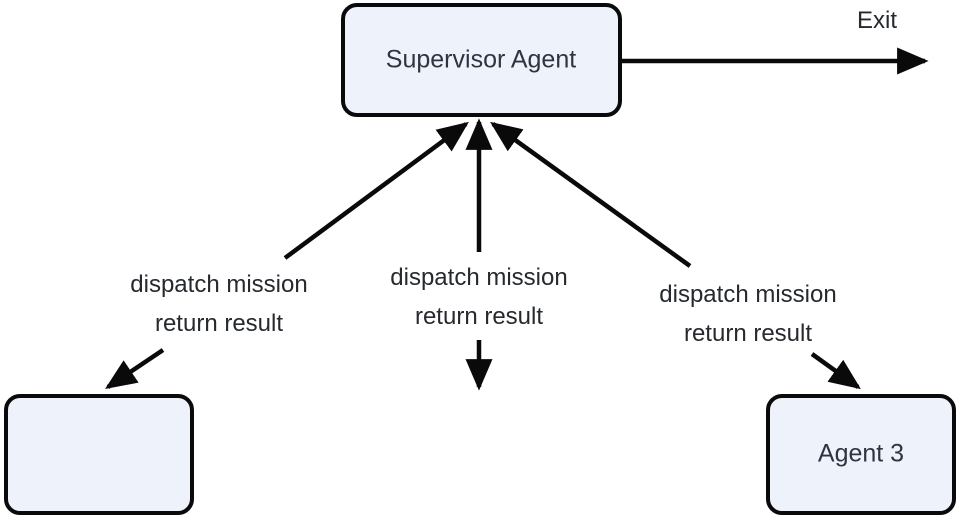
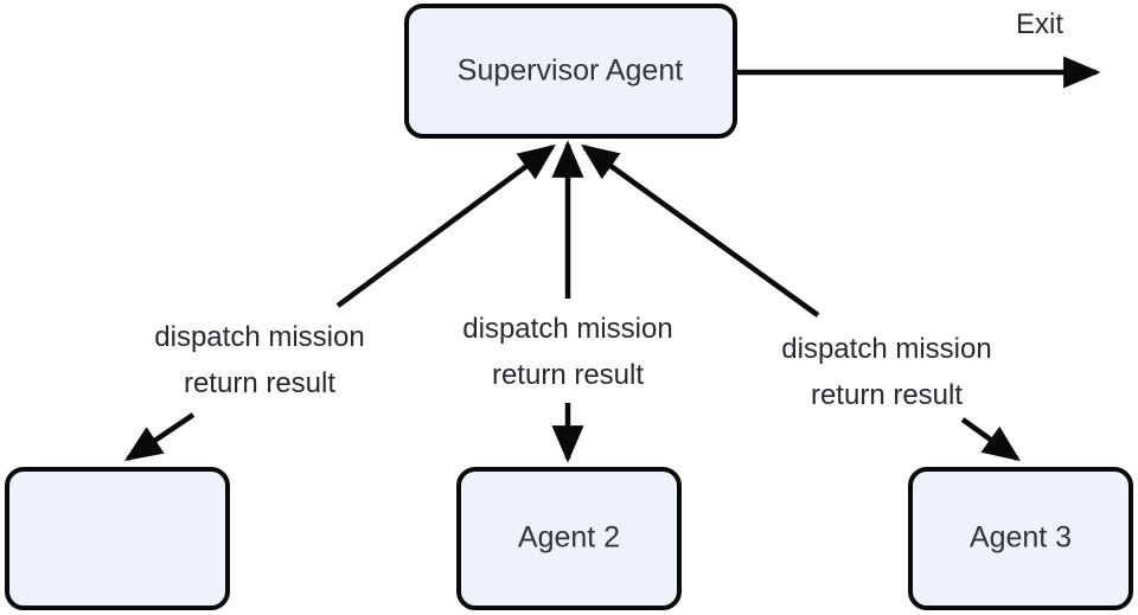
  Supervisor Agent
+ Agent 2
  Agent 3
  dispatch mission
  return result
  dispatch mission
  return result
  dispatch mission
  return result
  Exit
